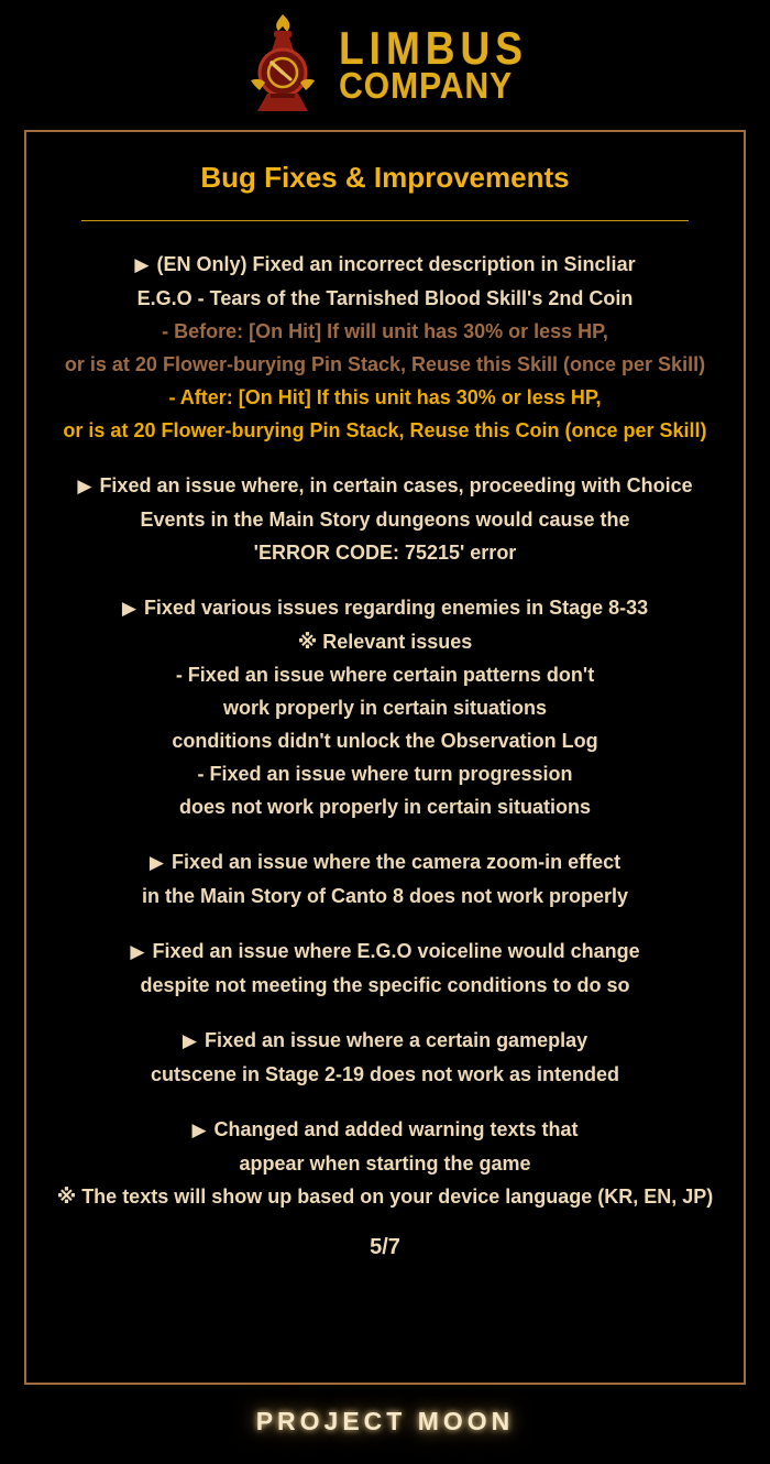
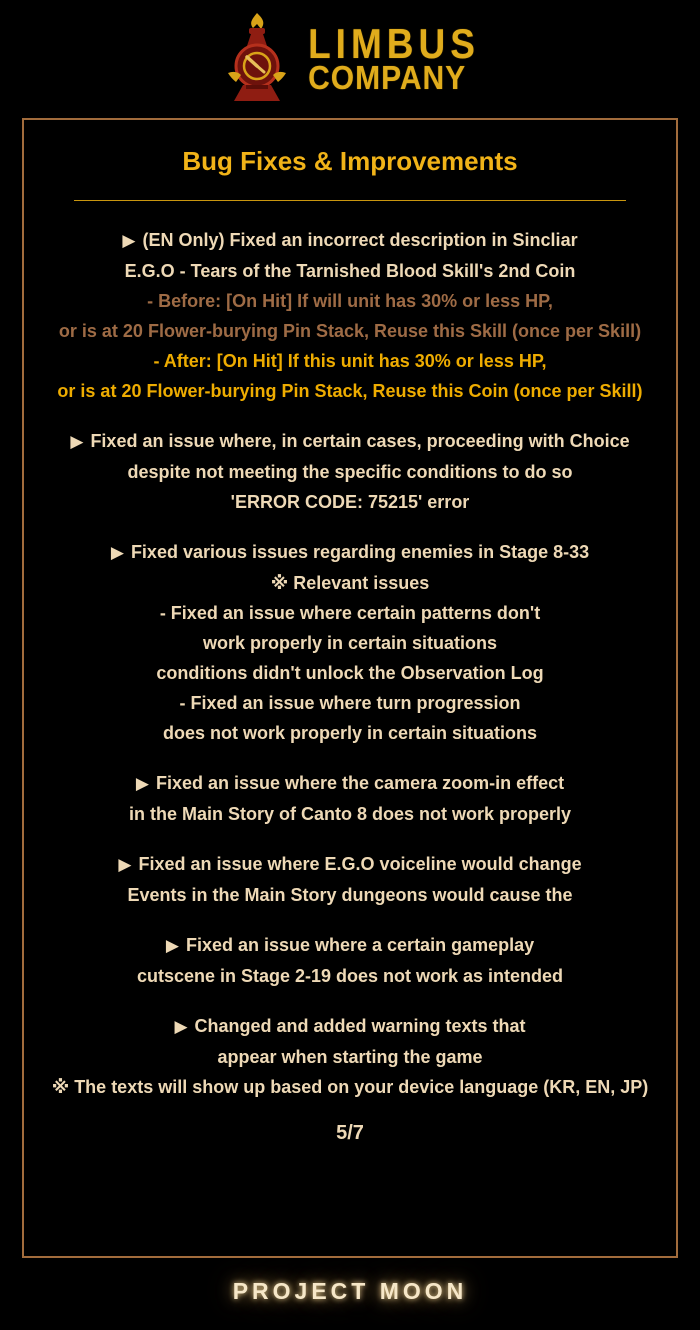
  LIMBUS
  COMPANY
  Bug Fixes & Improvements
  ▶ (EN Only) Fixed an incorrect description in Sincliar
  E.G.O - Tears of the Tarnished Blood Skill's 2nd Coin
  - Before: [On Hit] If will unit has 30% or less HP,
  or is at 20 Flower-burying Pin Stack, Reuse this Skill (once per Skill)
  - After: [On Hit] If this unit has 30% or less HP,
  or is at 20 Flower-burying Pin Stack, Reuse this Coin (once per Skill)
  ▶ Fixed an issue where, in certain cases, proceeding with Choice
- Events in the Main Story dungeons would cause the
+ despite not meeting the specific conditions to do so
  'ERROR CODE: 75215' error
  ▶ Fixed various issues regarding enemies in Stage 8-33
  ※ Relevant issues
  - Fixed an issue where certain patterns don't
  work properly in certain situations
  conditions didn't unlock the Observation Log
  - Fixed an issue where turn progression
  does not work properly in certain situations
  ▶ Fixed an issue where the camera zoom-in effect
  in the Main Story of Canto 8 does not work properly
  ▶ Fixed an issue where E.G.O voiceline would change
- despite not meeting the specific conditions to do so
+ Events in the Main Story dungeons would cause the
  ▶ Fixed an issue where a certain gameplay
  cutscene in Stage 2-19 does not work as intended
  ▶ Changed and added warning texts that
  appear when starting the game
  ※ The texts will show up based on your device language (KR, EN, JP)
  5/7
  PROJECT MOON
